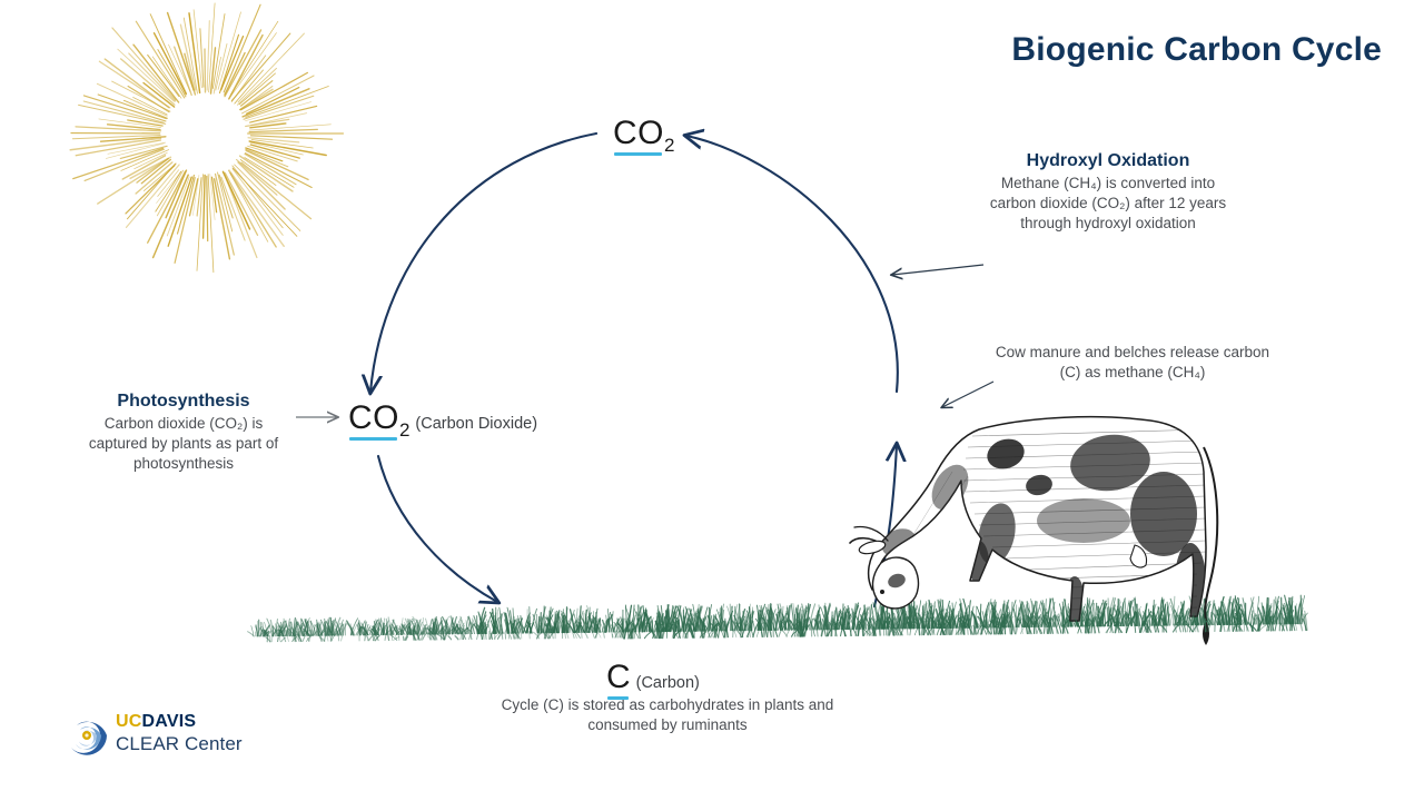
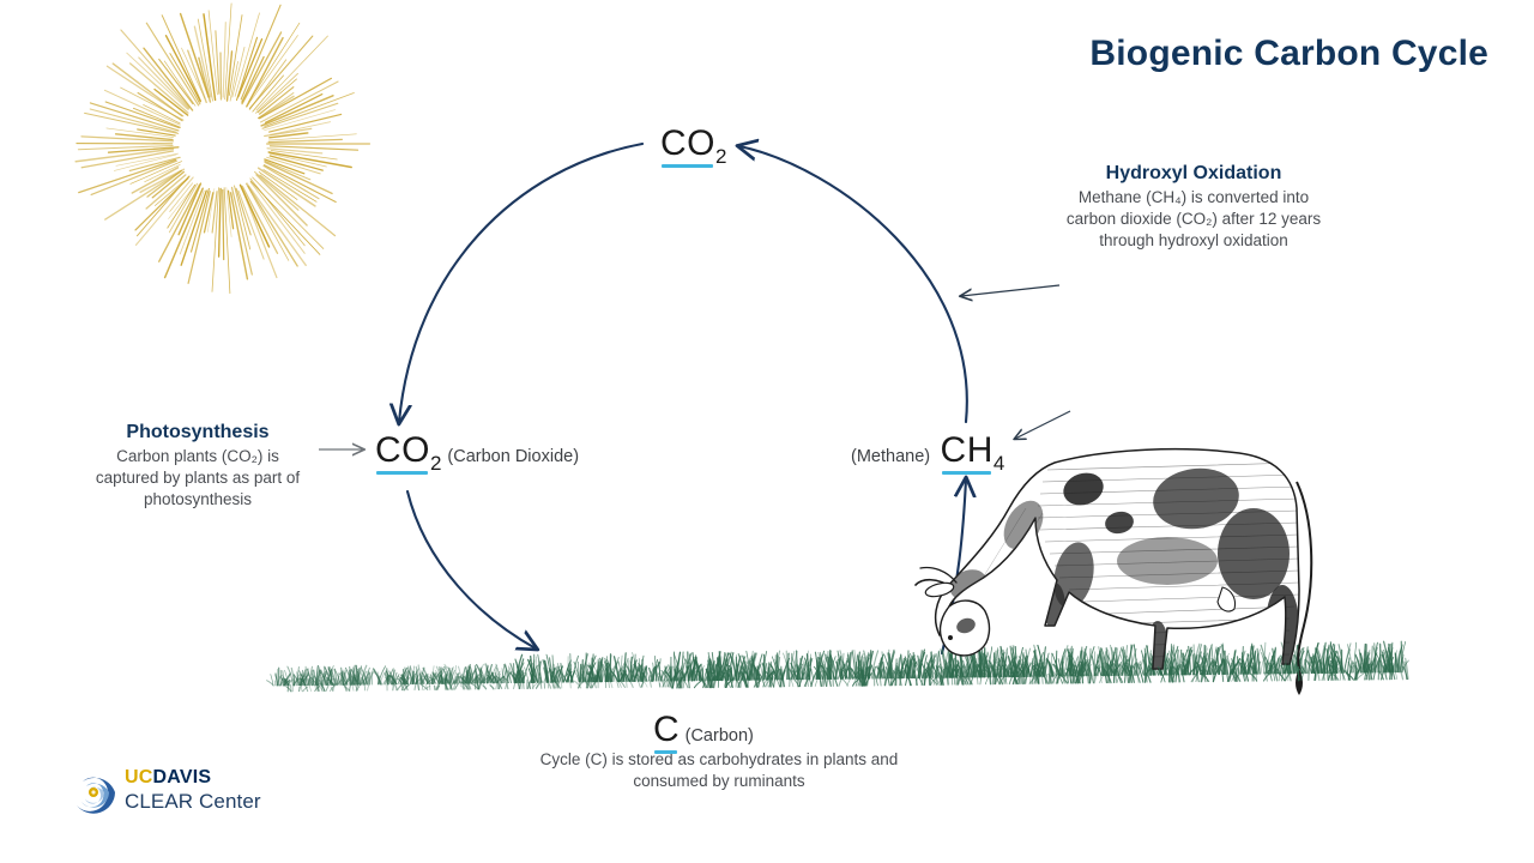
  Biogenic Carbon Cycle
  Photosynthesis
- Carbon dioxide (CO₂) is captured by plants as part of photosynthesis
+ Carbon plants (CO₂) is captured by plants as part of photosynthesis
  Hydroxyl Oxidation
  Methane (CH₄) is converted into carbon dioxide (CO₂) after 12 years through hydroxyl oxidation
- Cow manure and belches release carbon (C) as methane (CH₄)
  Cycle (C) is stored as carbohydrates in plants and consumed by ruminants
  CO2
  CO2 (Carbon Dioxide)
+ (Methane) CH4
  C (Carbon)
  UCDAVIS
  CLEAR Center
